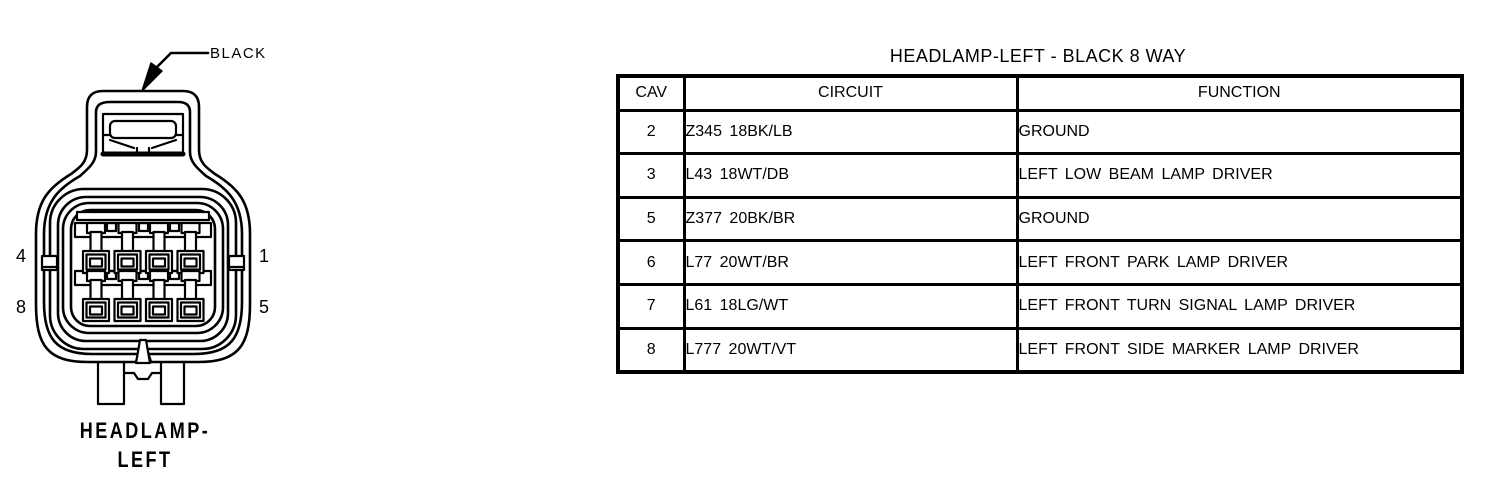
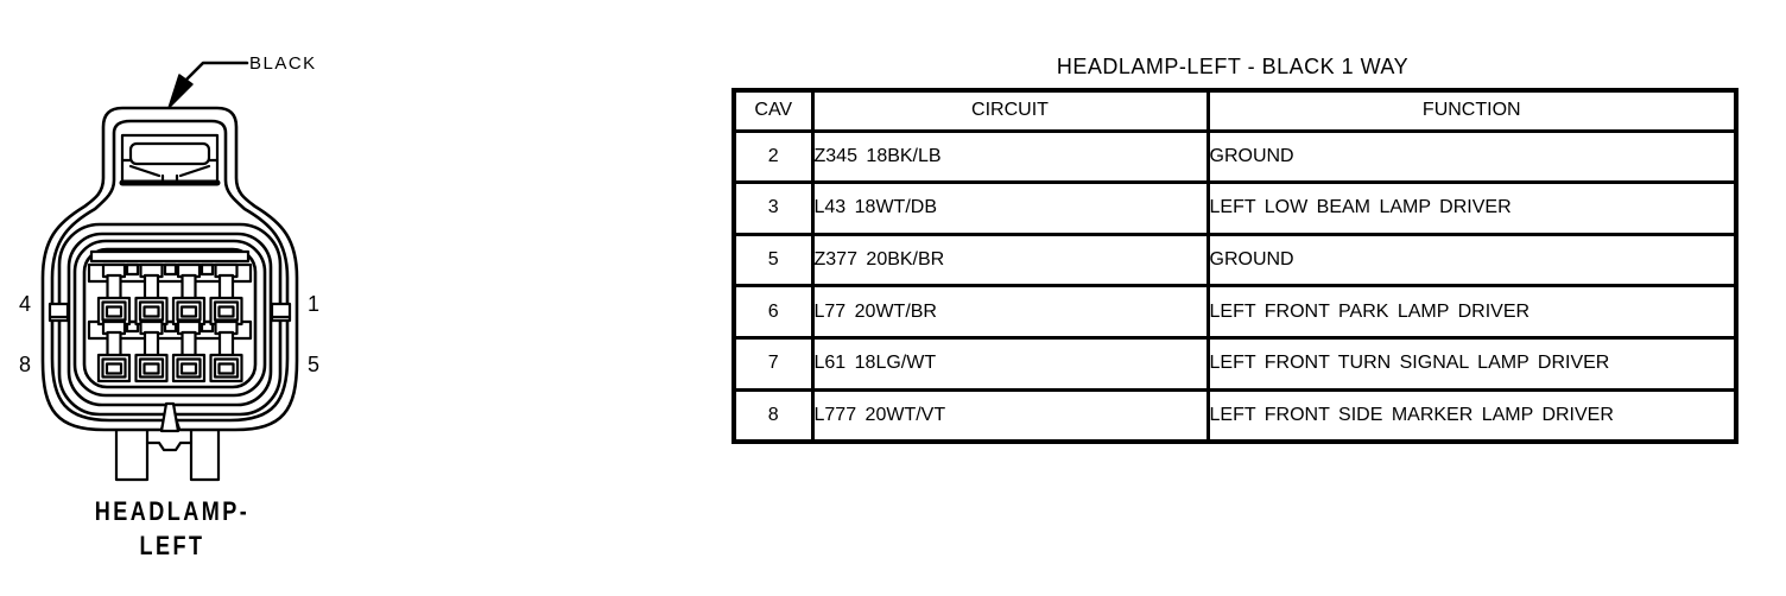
  BLACK
  4
  8
  1
  5
  HEADLAMP-
  LEFT
- HEADLAMP-LEFT - BLACK 8 WAY
+ HEADLAMP-LEFT - BLACK 1 WAY
  CAV	CIRCUIT	FUNCTION
  2	Z345 18BK/LB	GROUND
  3	L43 18WT/DB	LEFT LOW BEAM LAMP DRIVER
  5	Z377 20BK/BR	GROUND
  6	L77 20WT/BR	LEFT FRONT PARK LAMP DRIVER
  7	L61 18LG/WT	LEFT FRONT TURN SIGNAL LAMP DRIVER
  8	L777 20WT/VT	LEFT FRONT SIDE MARKER LAMP DRIVER
